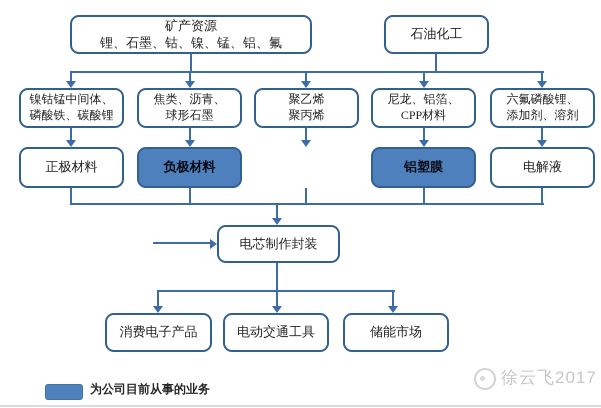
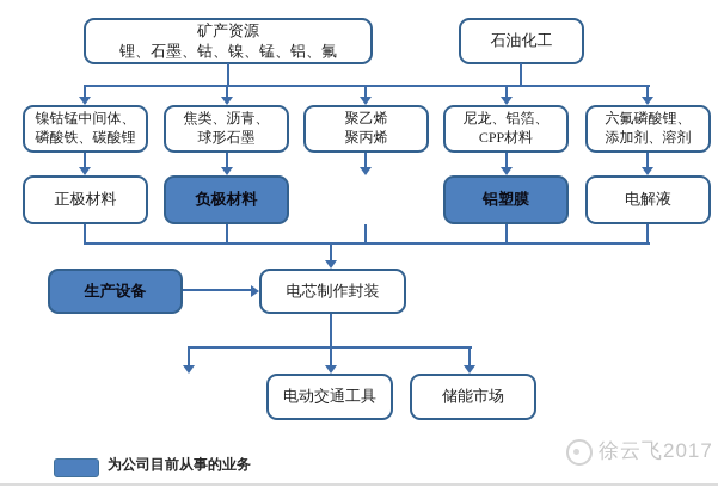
  矿产资源
  锂、石墨、钴、镍、锰、铝、氟
  石油化工
  镍钴锰中间体、
  磷酸铁、碳酸锂
  焦类、沥青、
  球形石墨
  聚乙烯
  聚丙烯
  尼龙、铝箔、
  CPP材料
  六氟磷酸锂、
  添加剂、溶剂
  正极材料
  负极材料
  铝塑膜
  电解液
+ 生产设备
  电芯制作封装
- 消费电子产品
  电动交通工具
  储能市场
  为公司目前从事的业务
  徐云飞2017
